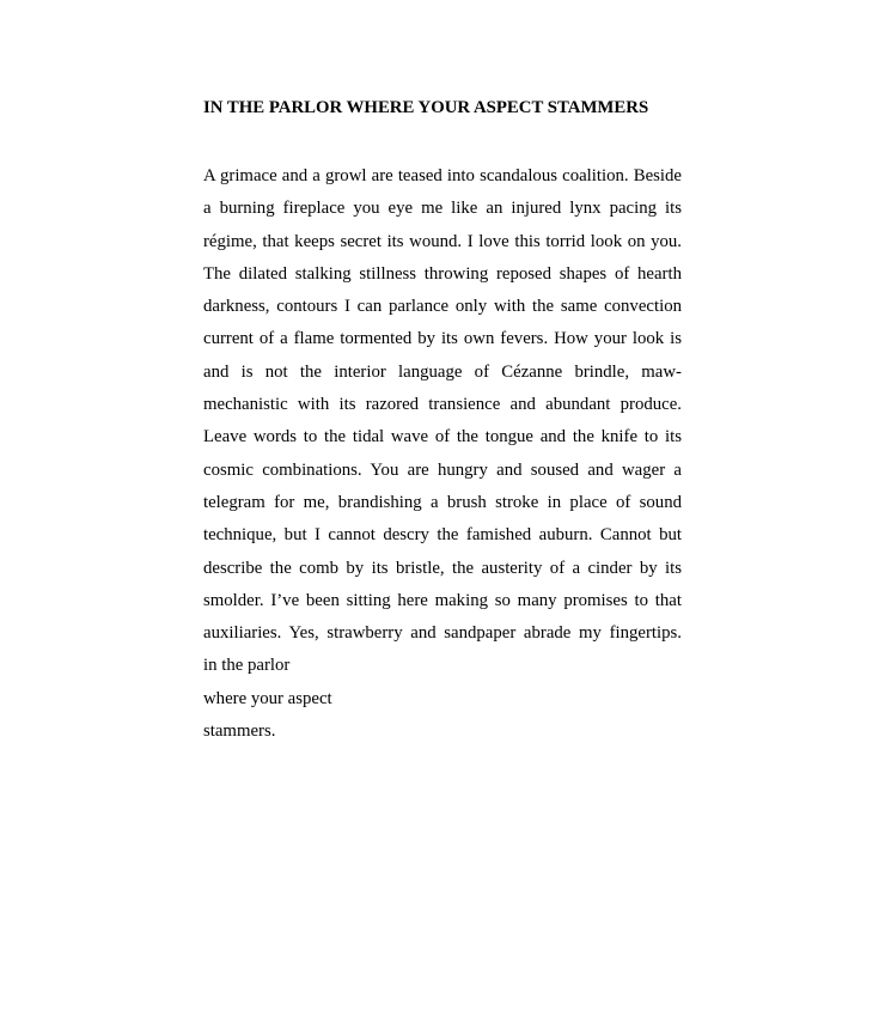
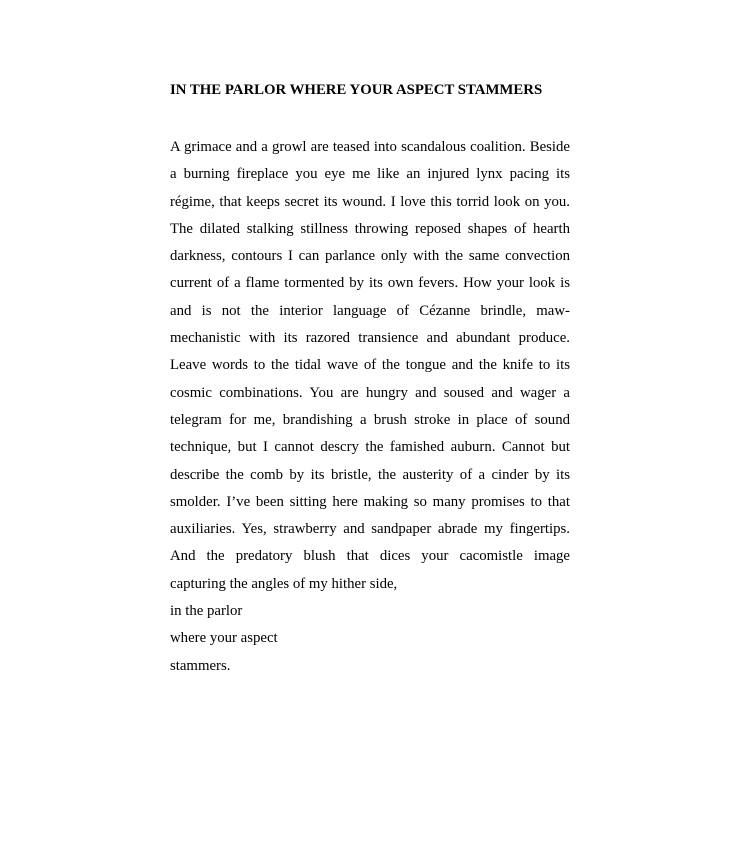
  IN THE PARLOR WHERE YOUR ASPECT STAMMERS
  A grimace and a growl are teased into scandalous coalition. Beside
  a burning fireplace you eye me like an injured lynx pacing its
  régime, that keeps secret its wound. I love this torrid look on you.
  The dilated stalking stillness throwing reposed shapes of hearth
  darkness, contours I can parlance only with the same convection
  current of a flame tormented by its own fevers. How your look is
  and is not the interior language of Cézanne brindle, maw-
  mechanistic with its razored transience and abundant produce.
  Leave words to the tidal wave of the tongue and the knife to its
  cosmic combinations. You are hungry and soused and wager a
  telegram for me, brandishing a brush stroke in place of sound
  technique, but I cannot descry the famished auburn. Cannot but
  describe the comb by its bristle, the austerity of a cinder by its
  smolder. I’ve been sitting here making so many promises to that
  auxiliaries. Yes, strawberry and sandpaper abrade my fingertips.
+ And the predatory blush that dices your cacomistle image
+ capturing the angles of my hither side,
  in the parlor
  where your aspect
  stammers.
